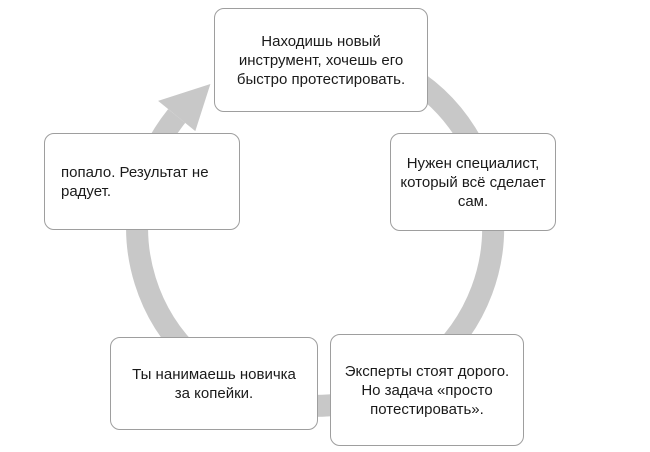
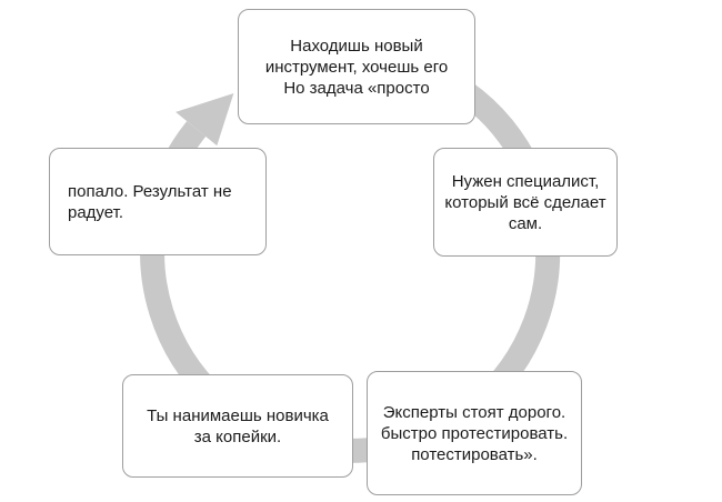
  Находишь новый
  инструмент, хочешь его
- быстро протестировать.
+ Но задача «просто
  Нужен специалист,
  который всё сделает
  сам.
  Эксперты стоят дорого.
- Но задача «просто
+ быстро протестировать.
  потестировать».
  Ты нанимаешь новичка
  за копейки.
  попало. Результат не
  радует.
